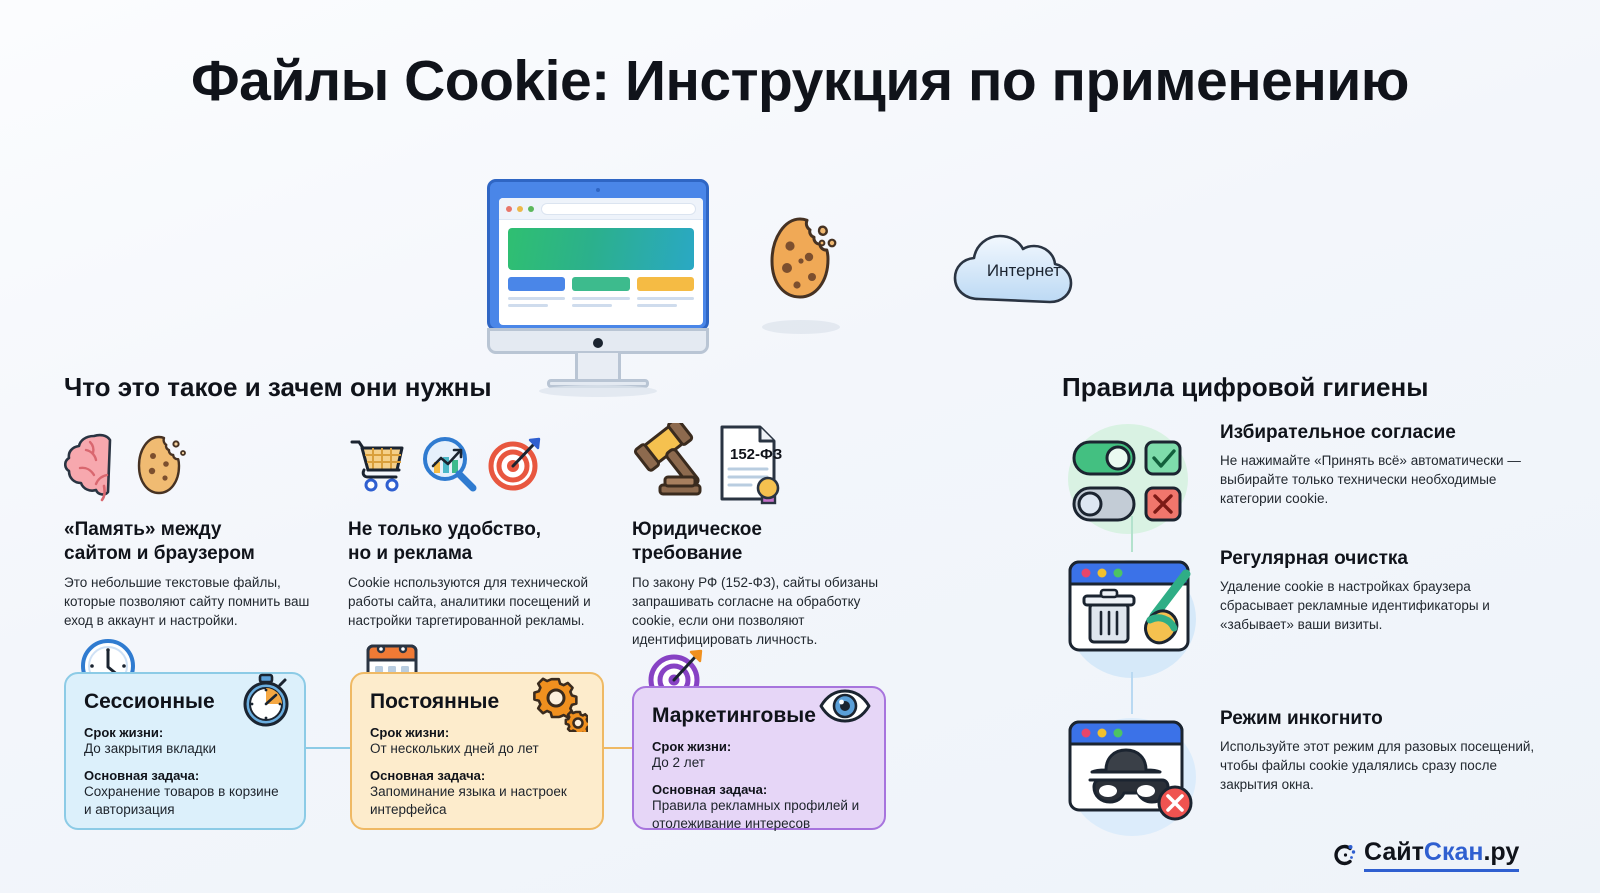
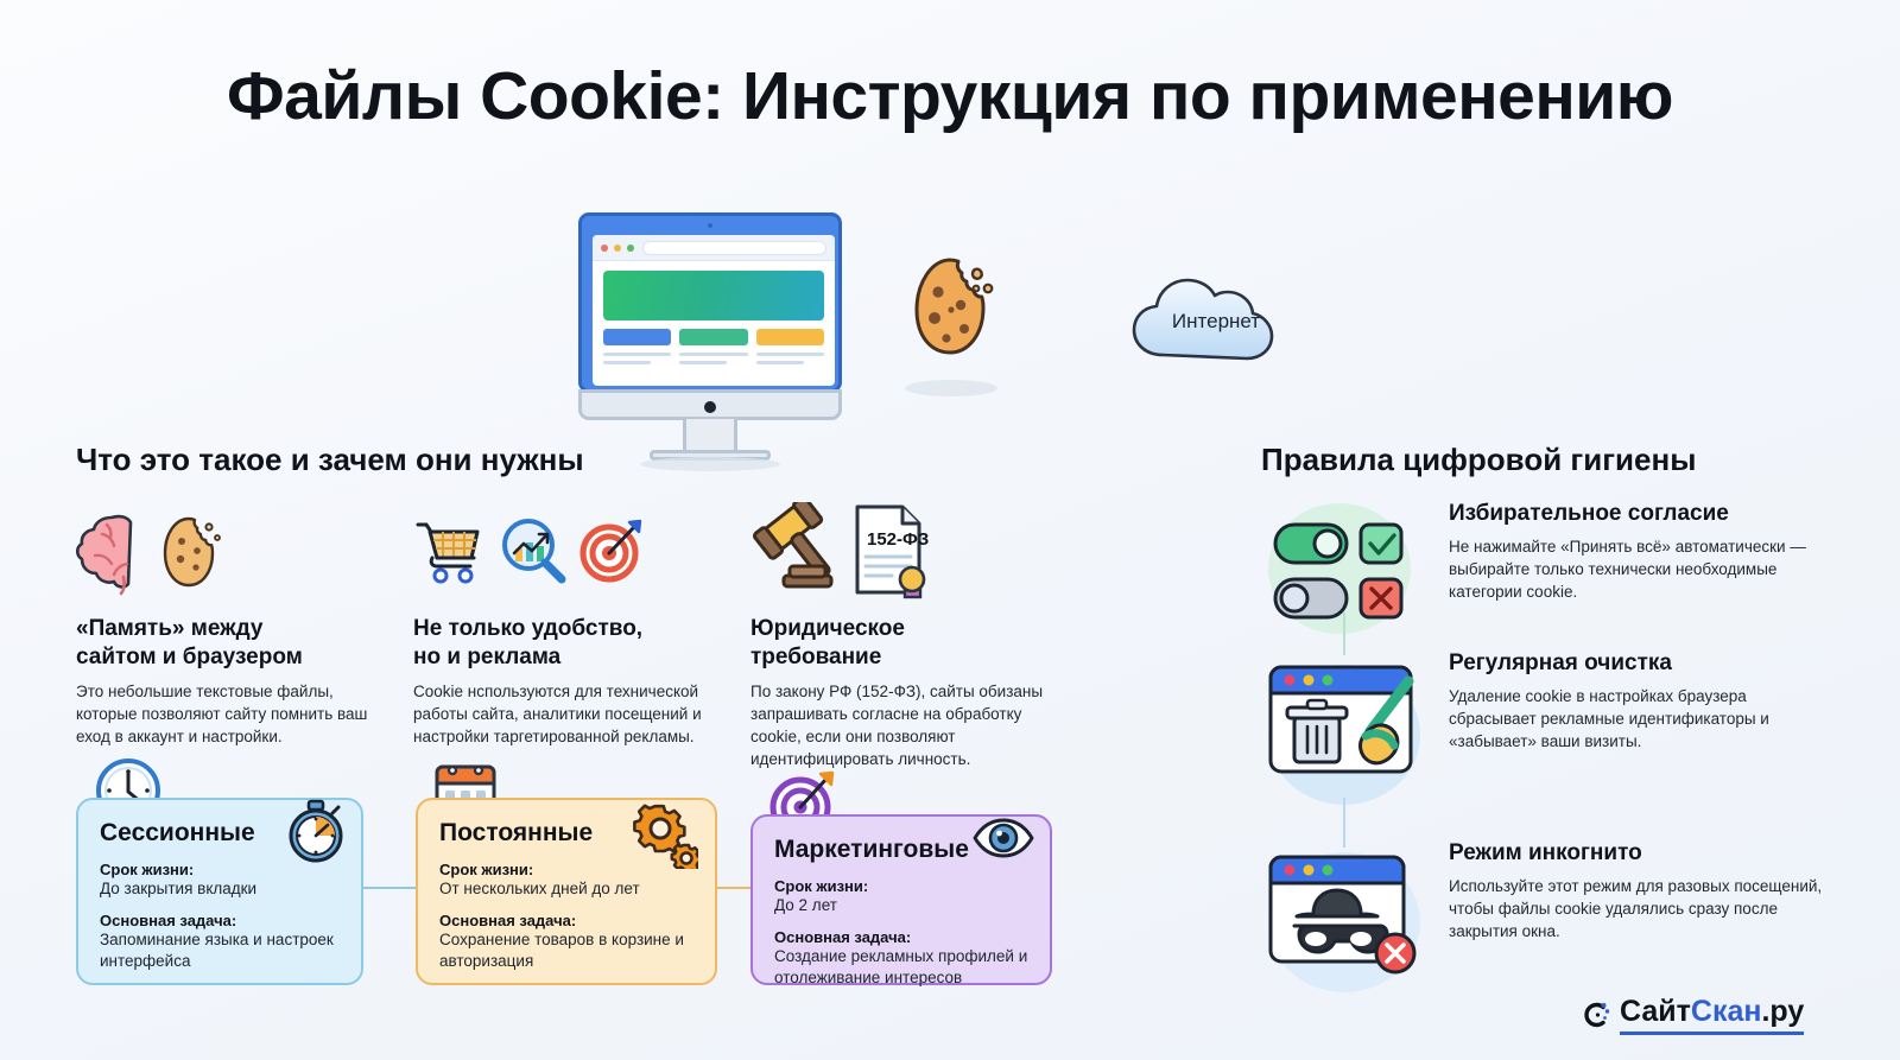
  Файлы Cookie: Инструкция по применению
  Интернет
  Что это такое и зачем они нужны
  «Память» между
  сайтом и браузером
  Это небольшие текстовые файлы, которые позволяют сайту помнить ваш еход в аккаунт и настройки.
  Не только удобство,
  но и реклама
  Cookie нспользуются для технической работы сайта, аналитики посещений и настройки таргетированной рекламы.
  152-ФЗ
  Юридическое
  требование
  По закону РФ (152-ФЗ), сайты обизаны запрашивать согласне на обработку cookie, если они позволяют идентифицировать личность.
  Сессионные
  Срок жизни:
  До закрытия вкладки
  Основная задача:
- Сохранение товаров в корзине и авторизация
+ Запоминание языка и настроек интерфейса
  Постоянные
  Срок жизни:
  От нескольких дней до лет
  Основная задача:
- Запоминание языка и настроек интерфейса
+ Сохранение товаров в корзине и авторизация
  Маркетинговые
  Срок жизни:
  До 2 лет
  Основная задача:
- Правила рекламных профилей и отолеживание интересов
+ Создание рекламных профилей и отолеживание интересов
  Правила цифровой гигиены
  Избирательное согласие
  Не нажимайте «Принять всё» автоматически — выбирайте только технически необходимые категории cookie.
  Регулярная очистка
  Удаление cookie в настройках браузера сбрасывает рекламные идентификаторы и «забывает» ваши визиты.
  Режим инкогнито
  Используйте этот режим для разовых посещений, чтобы файлы cookie удалялись сразу после закрытия окна.
  СайтСкан.ру
